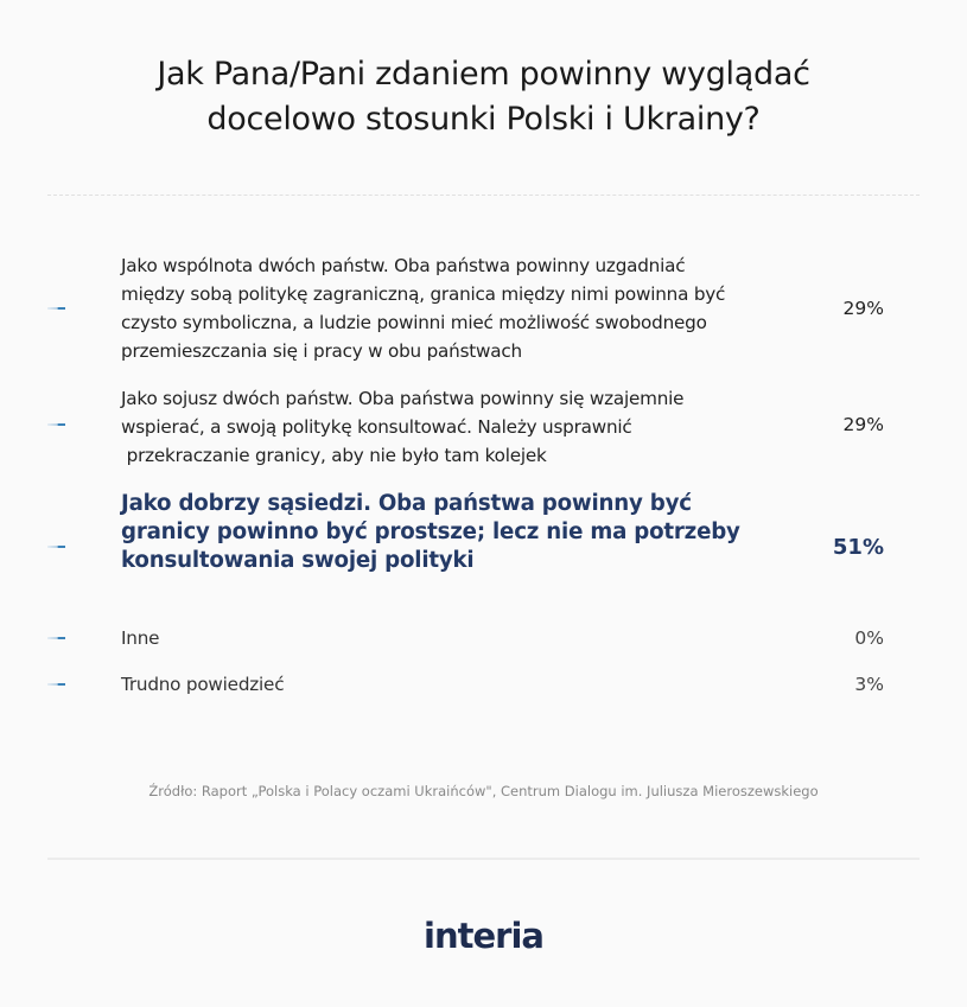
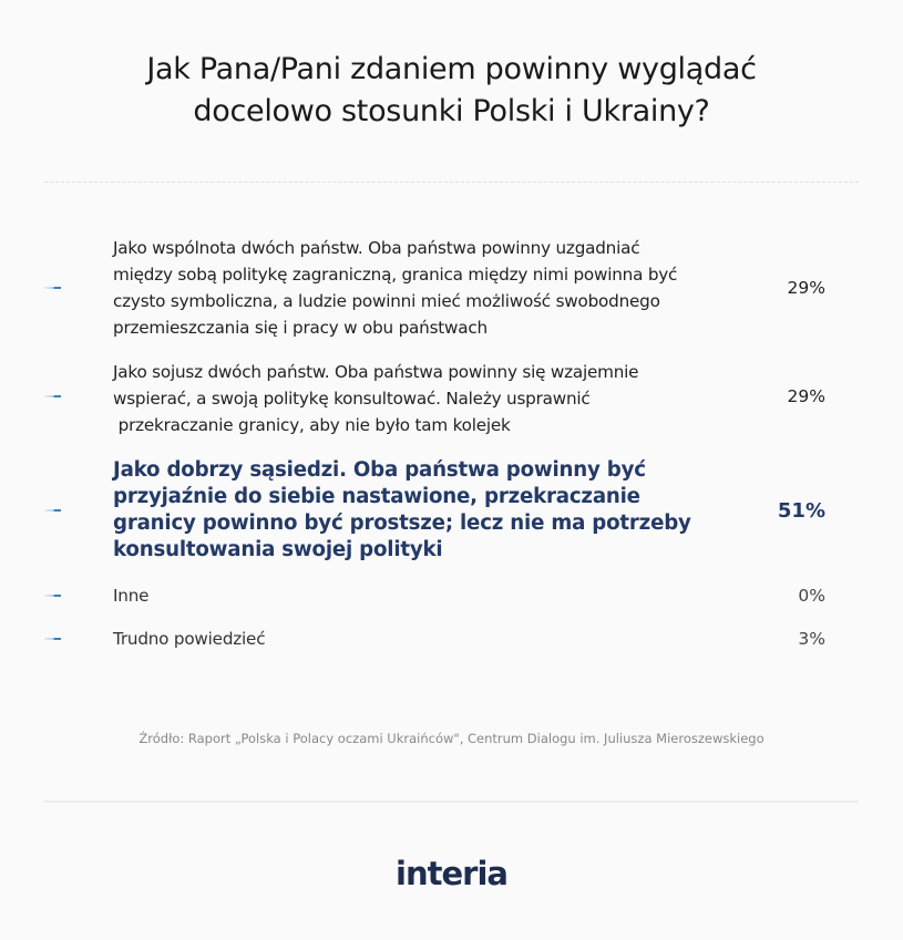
  Jak Pana/Pani zdaniem powinny wyglądać
  docelowo stosunki Polski i Ukrainy?
  Jako wspólnota dwóch państw. Oba państwa powinny uzgadniać
  między sobą politykę zagraniczną, granica między nimi powinna być
  czysto symboliczna, a ludzie powinni mieć możliwość swobodnego
  przemieszczania się i pracy w obu państwach
  29%
  Jako sojusz dwóch państw. Oba państwa powinny się wzajemnie
  wspierać, a swoją politykę konsultować. Należy usprawnić
  przekraczanie granicy, aby nie było tam kolejek
  29%
  Jako dobrzy sąsiedzi. Oba państwa powinny być
+ przyjaźnie do siebie nastawione, przekraczanie
  granicy powinno być prostsze; lecz nie ma potrzeby
  konsultowania swojej polityki
  51%
  Inne
  0%
  Trudno powiedzieć
  3%
  Źródło: Raport „Polska i Polacy oczami Ukraińców", Centrum Dialogu im. Juliusza Mieroszewskiego
  interia
